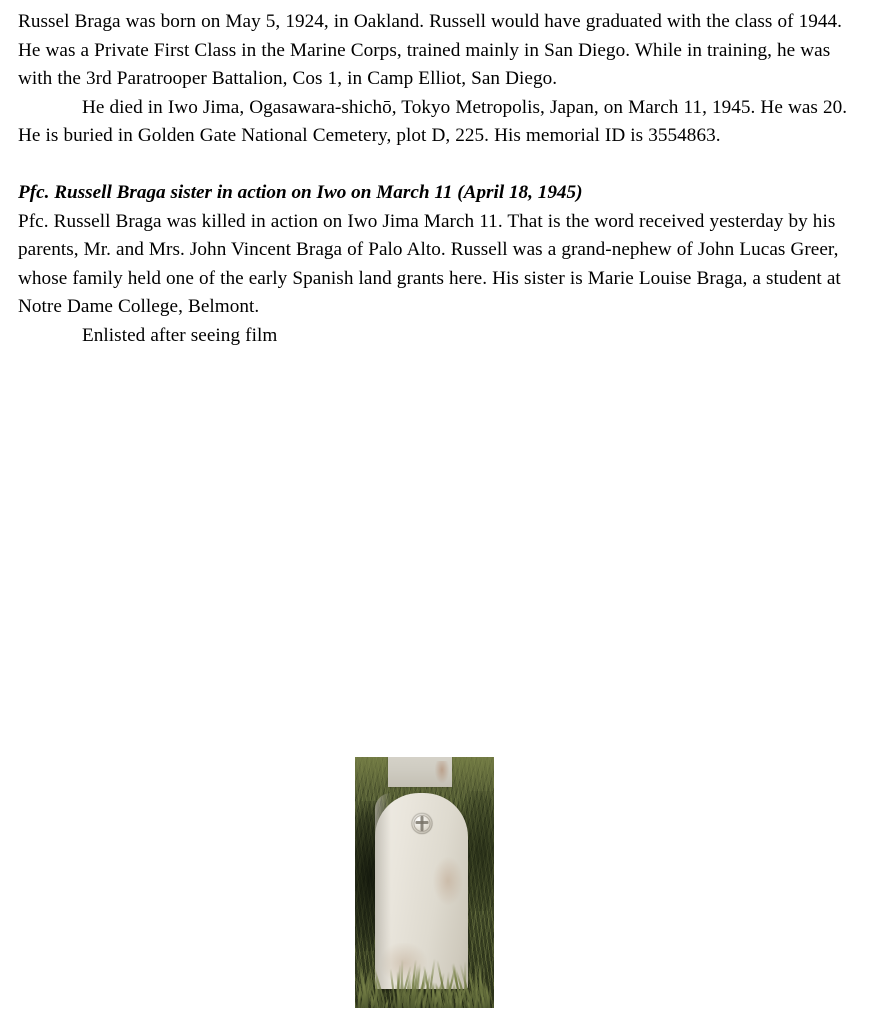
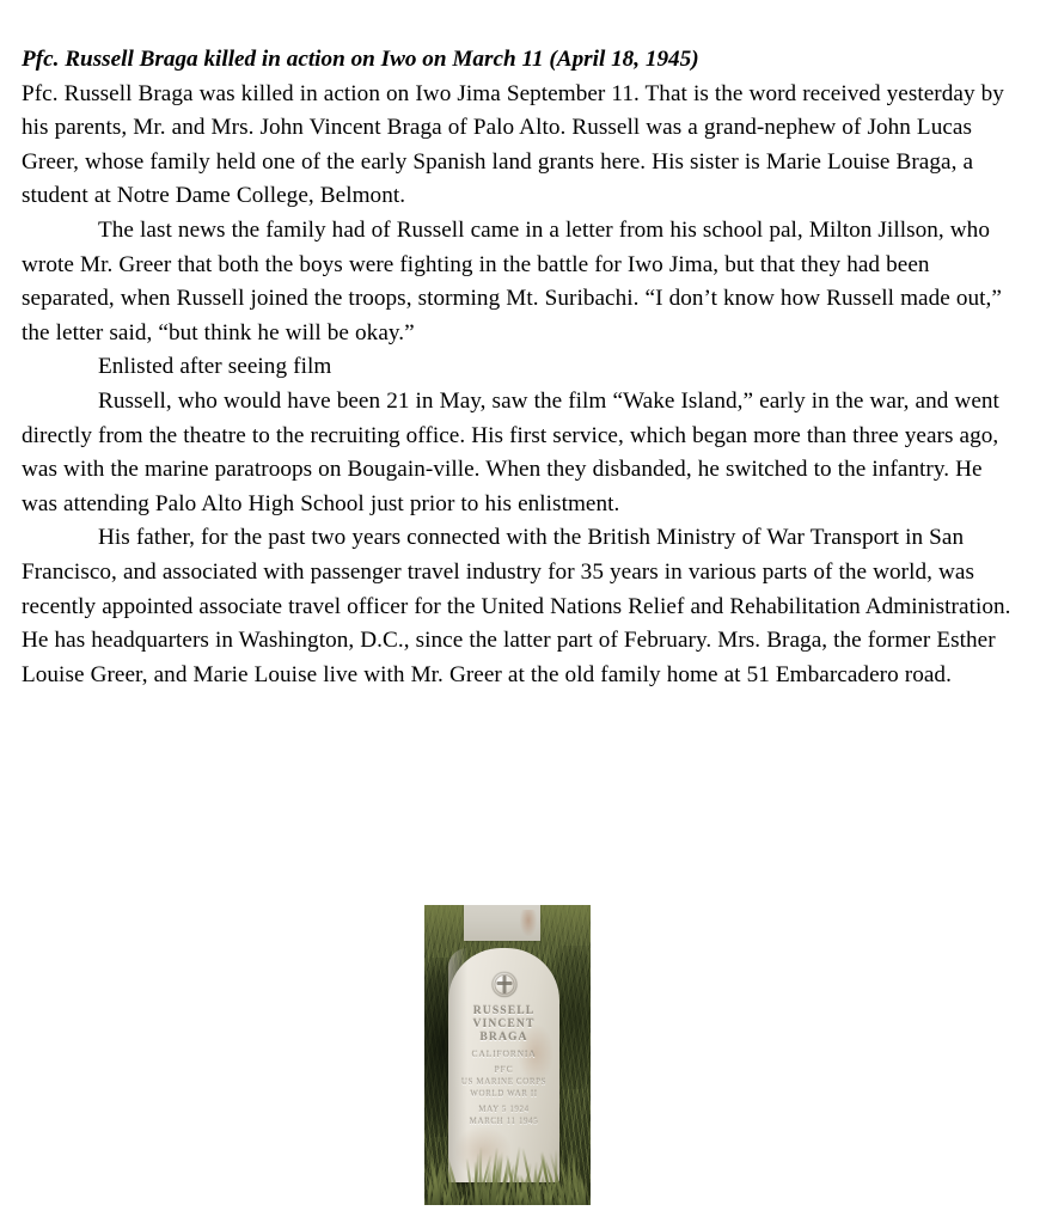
- Russel Braga was born on May 5, 1924, in Oakland. Russell would have graduated with the class of 1944. He was a Private First Class in the Marine Corps, trained mainly in San Diego. While in training, he was with the 3rd Paratrooper Battalion, Cos 1, in Camp Elliot, San Diego.
- He died in Iwo Jima, Ogasawara-shichō, Tokyo Metropolis, Japan, on March 11, 1945. He was 20. He is buried in Golden Gate National Cemetery, plot D, 225. His memorial ID is 3554863.
- Pfc. Russell Braga sister in action on Iwo on March 11 (April 18, 1945)
+ Pfc. Russell Braga killed in action on Iwo on March 11 (April 18, 1945)
- Pfc. Russell Braga was killed in action on Iwo Jima March 11. That is the word received yesterday by his parents, Mr. and Mrs. John Vincent Braga of Palo Alto. Russell was a grand-nephew of John Lucas Greer, whose family held one of the early Spanish land grants here. His sister is Marie Louise Braga, a student at Notre Dame College, Belmont.
+ Pfc. Russell Braga was killed in action on Iwo Jima September 11. That is the word received yesterday by his parents, Mr. and Mrs. John Vincent Braga of Palo Alto. Russell was a grand-nephew of John Lucas Greer, whose family held one of the early Spanish land grants here. His sister is Marie Louise Braga, a student at Notre Dame College, Belmont.
+ The last news the family had of Russell came in a letter from his school pal, Milton Jillson, who wrote Mr. Greer that both the boys were fighting in the battle for Iwo Jima, but that they had been separated, when Russell joined the troops, storming Mt. Suribachi. “I don’t know how Russell made out,” the letter said, “but think he will be okay.”
  Enlisted after seeing film
+ Russell, who would have been 21 in May, saw the film “Wake Island,” early in the war, and went directly from the theatre to the recruiting office. His first service, which began more than three years ago, was with the marine paratroops on Bougain-ville. When they disbanded, he switched to the infantry. He was attending Palo Alto High School just prior to his enlistment.
+ His father, for the past two years connected with the British Ministry of War Transport in San Francisco, and associated with passenger travel industry for 35 years in various parts of the world, was recently appointed associate travel officer for the United Nations Relief and Rehabilitation Administration. He has headquarters in Washington, D.C., since the latter part of February. Mrs. Braga, the former Esther Louise Greer, and Marie Louise live with Mr. Greer at the old family home at 51 Embarcadero road.
+ RUSSELL
+ VINCENT
+ BRAGA
+ CALIFORNIA
+ PFC
+ US MARINE CORPS
+ WORLD WAR II
+ MAY 5 1924
+ MARCH 11 1945
